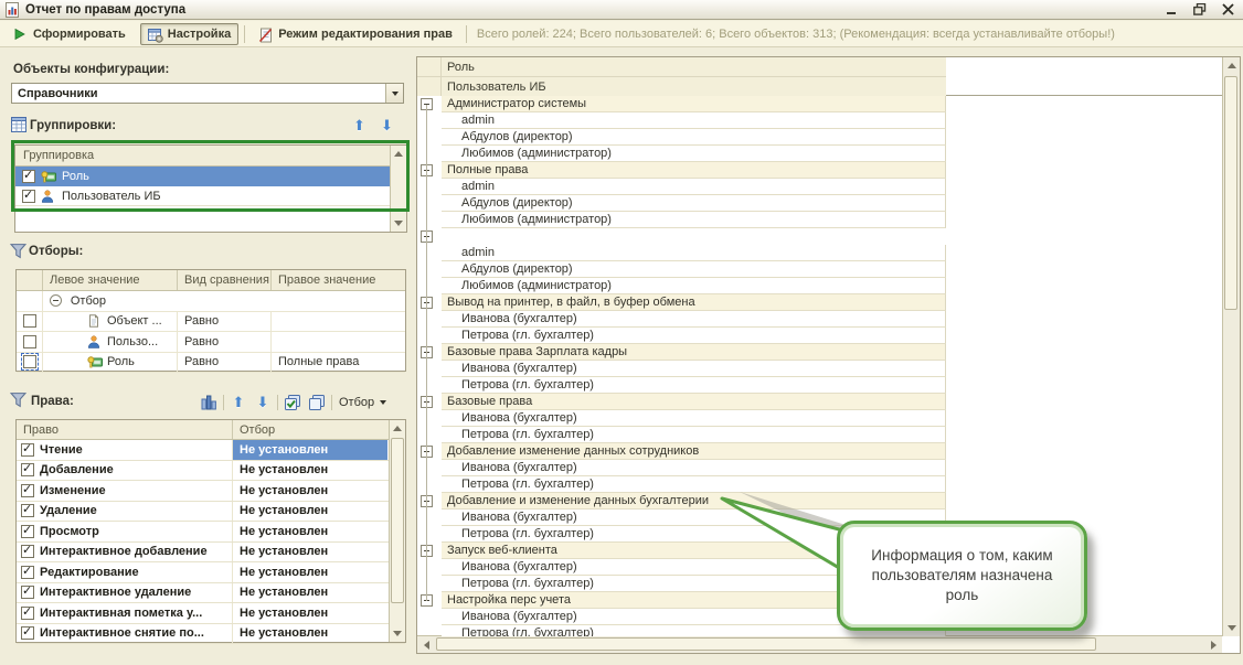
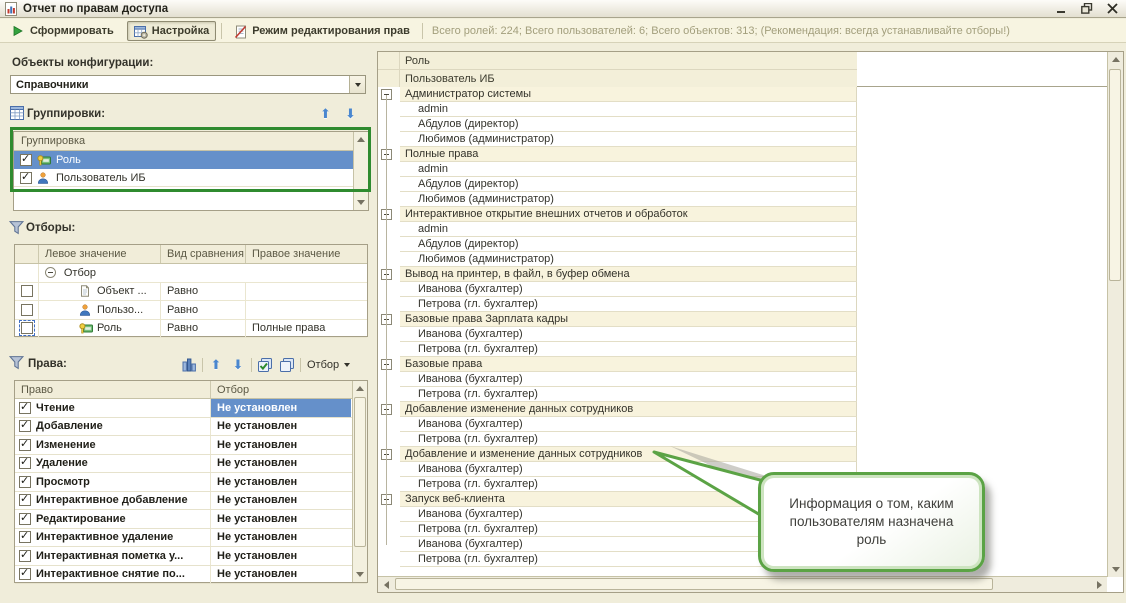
  Отчет по правам доступа
  Сформировать
  Настройка
  Режим редактирования прав
  Всего ролей: 224; Всего пользователей: 6; Всего объектов: 313; (Рекомендация: всегда устанавливайте отборы!)
  Объекты конфигурации:
  Справочники
  Группировки:
  ⬆
  ⬇
  Группировка
  Роль
  Пользователь ИБ
  Отборы:
  Левое значение
  Вид сравнения
  Правое значение
  Отбор
  Объект ...
  Равно
  Пользо...
  Равно
  Роль
  Равно
  Полные права
  Права:
  ⬆
  ⬇
  Отбор
  Право
  Отбор
  Чтение
  Не установлен
  Добавление
  Не установлен
  Изменение
  Не установлен
  Удаление
  Не установлен
  Просмотр
  Не установлен
  Интерактивное добавление
  Не установлен
  Редактирование
  Не установлен
  Интерактивное удаление
  Не установлен
  Интерактивная пометка у...
  Не установлен
  Интерактивное снятие по...
  Не установлен
  Роль
  Пользователь ИБ
  Администратор системы
  admin
  Абдулов (директор)
  Любимов (администратор)
  Полные права
  admin
  Абдулов (директор)
  Любимов (администратор)
+ Интерактивное открытие внешних отчетов и обработок
  admin
  Абдулов (директор)
  Любимов (администратор)
  Вывод на принтер, в файл, в буфер обмена
  Иванова (бухгалтер)
  Петрова (гл. бухгалтер)
  Базовые права Зарплата кадры
  Иванова (бухгалтер)
  Петрова (гл. бухгалтер)
  Базовые права
  Иванова (бухгалтер)
  Петрова (гл. бухгалтер)
  Добавление изменение данных сотрудников
  Иванова (бухгалтер)
  Петрова (гл. бухгалтер)
- Добавление и изменение данных бухгалтерии
+ Добавление и изменение данных сотрудников
  Иванова (бухгалтер)
  Петрова (гл. бухгалтер)
  Запуск веб-клиента
  Иванова (бухгалтер)
  Петрова (гл. бухгалтер)
- Настройка перс учета
  Иванова (бухгалтер)
  Петрова (гл. бухгалтер)
  Информация о том, каким пользователям назначена роль
